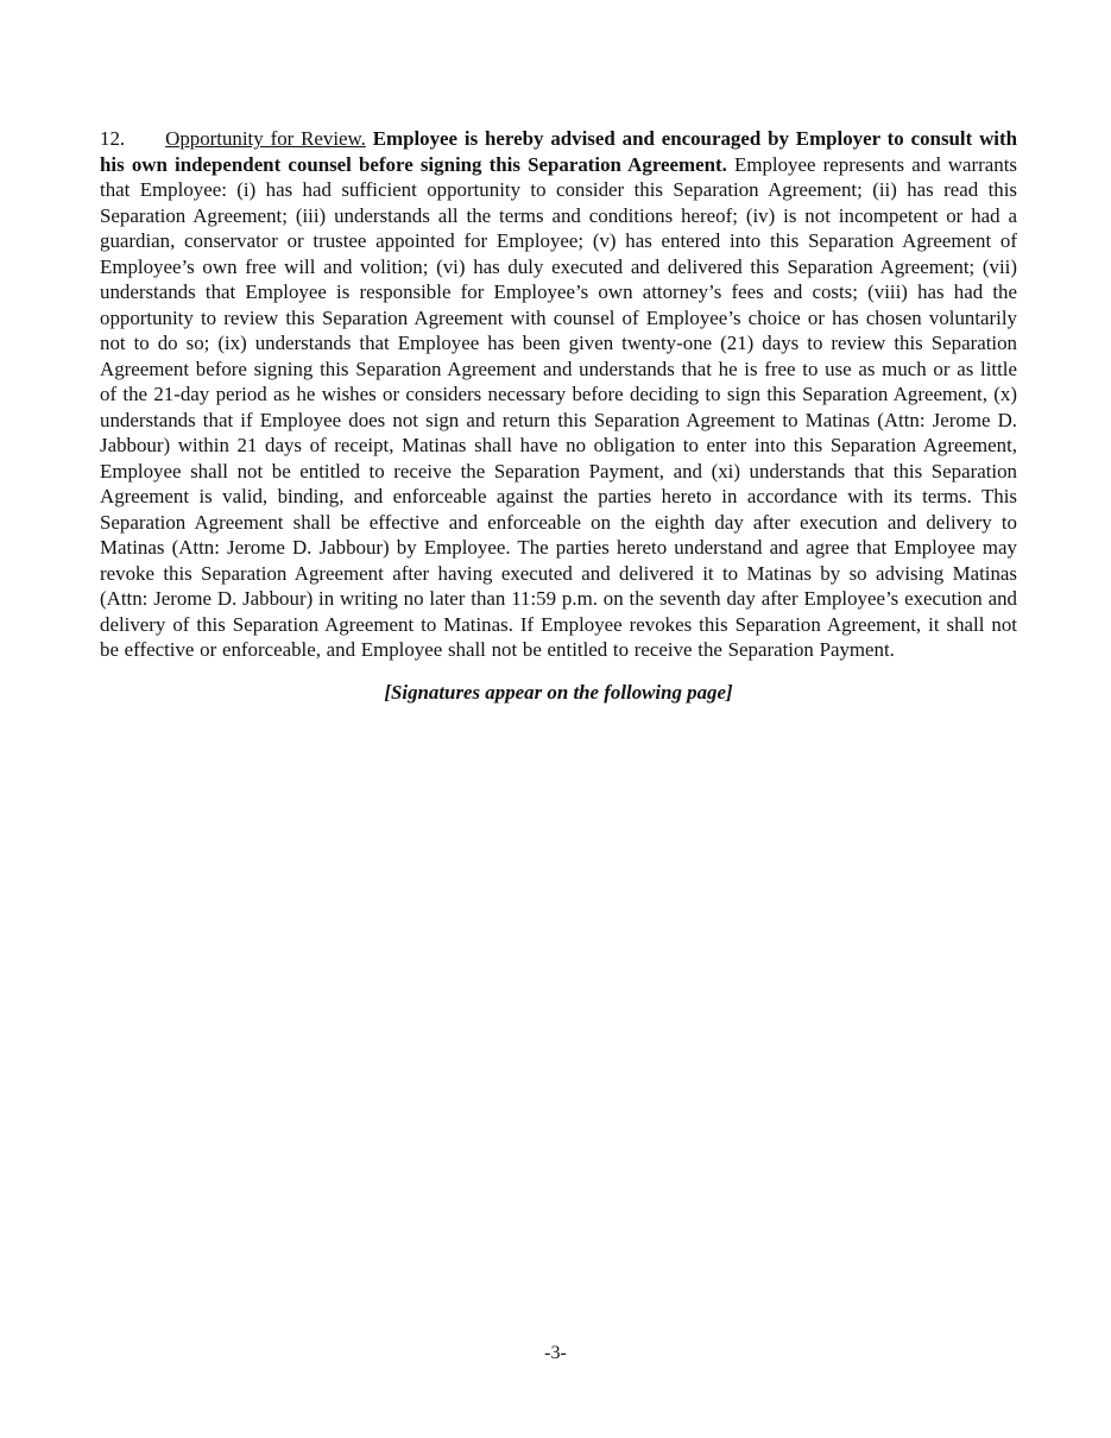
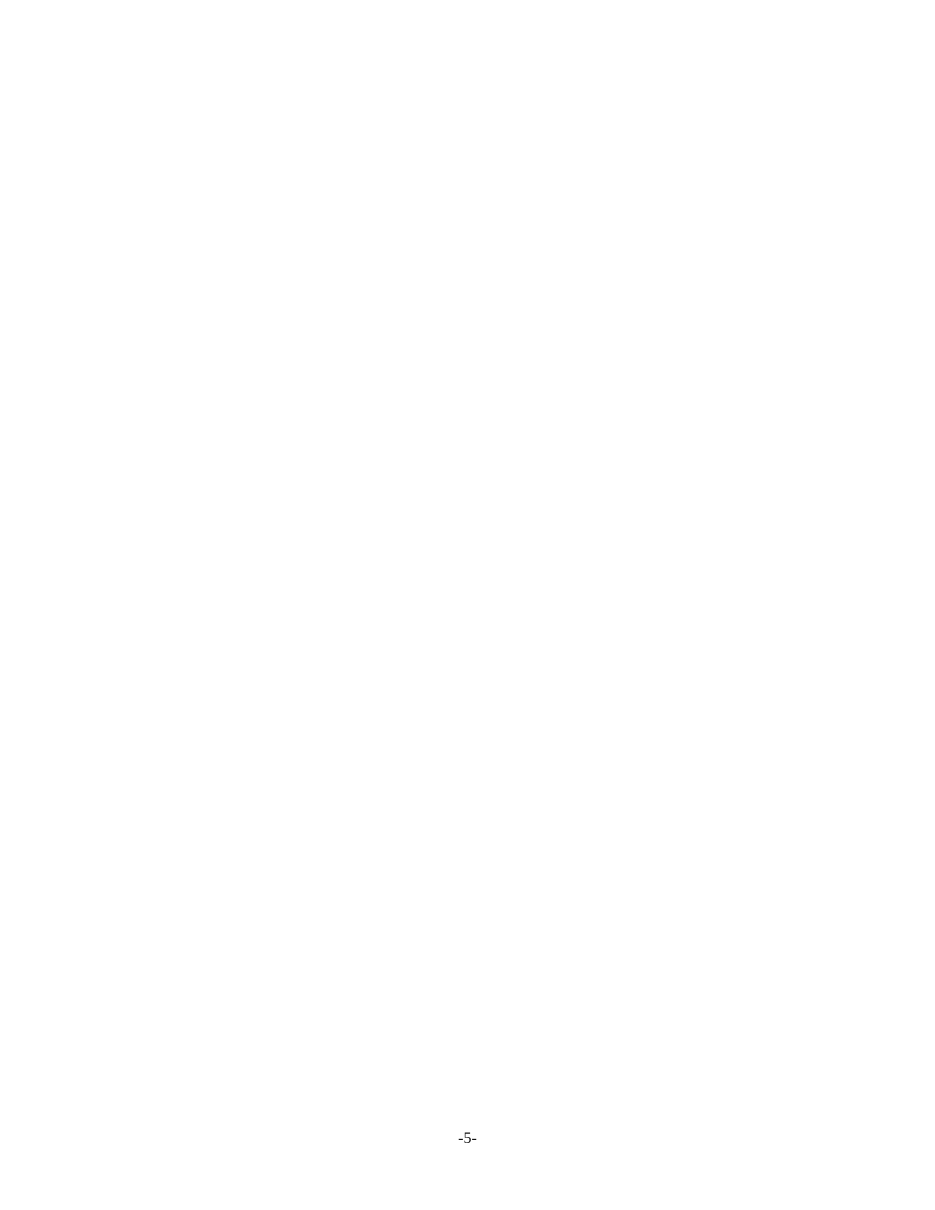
- 12. Opportunity for Review. Employee is hereby advised and encouraged by Employer to consult with his own independent counsel before signing this Separation Agreement. Employee represents and warrants that Employee: (i) has had sufficient opportunity to consider this Separation Agreement; (ii) has read this Separation Agreement; (iii) understands all the terms and conditions hereof; (iv) is not incompetent or had a guardian, conservator or trustee appointed for Employee; (v) has entered into this Separation Agreement of Employee’s own free will and volition; (vi) has duly executed and delivered this Separation Agreement; (vii) understands that Employee is responsible for Employee’s own attorney’s fees and costs; (viii) has had the opportunity to review this Separation Agreement with counsel of Employee’s choice or has chosen voluntarily not to do so; (ix) understands that Employee has been given twenty-one (21) days to review this Separation Agreement before signing this Separation Agreement and understands that he is free to use as much or as little of the 21-day period as he wishes or considers necessary before deciding to sign this Separation Agreement, (x) understands that if Employee does not sign and return this Separation Agreement to Matinas (Attn: Jerome D. Jabbour) within 21 days of receipt, Matinas shall have no obligation to enter into this Separation Agreement, Employee shall not be entitled to receive the Separation Payment, and (xi) understands that this Separation Agreement is valid, binding, and enforceable against the parties hereto in accordance with its terms. This Separation Agreement shall be effective and enforceable on the eighth day after execution and delivery to Matinas (Attn: Jerome D. Jabbour) by Employee. The parties hereto understand and agree that Employee may revoke this Separation Agreement after having executed and delivered it to Matinas by so advising Matinas (Attn: Jerome D. Jabbour) in writing no later than 11:59 p.m. on the seventh day after Employee’s execution and delivery of this Separation Agreement to Matinas. If Employee revokes this Separation Agreement, it shall not be effective or enforceable, and Employee shall not be entitled to receive the Separation Payment.
- [Signatures appear on the following page]
- -3-
+ -5-
